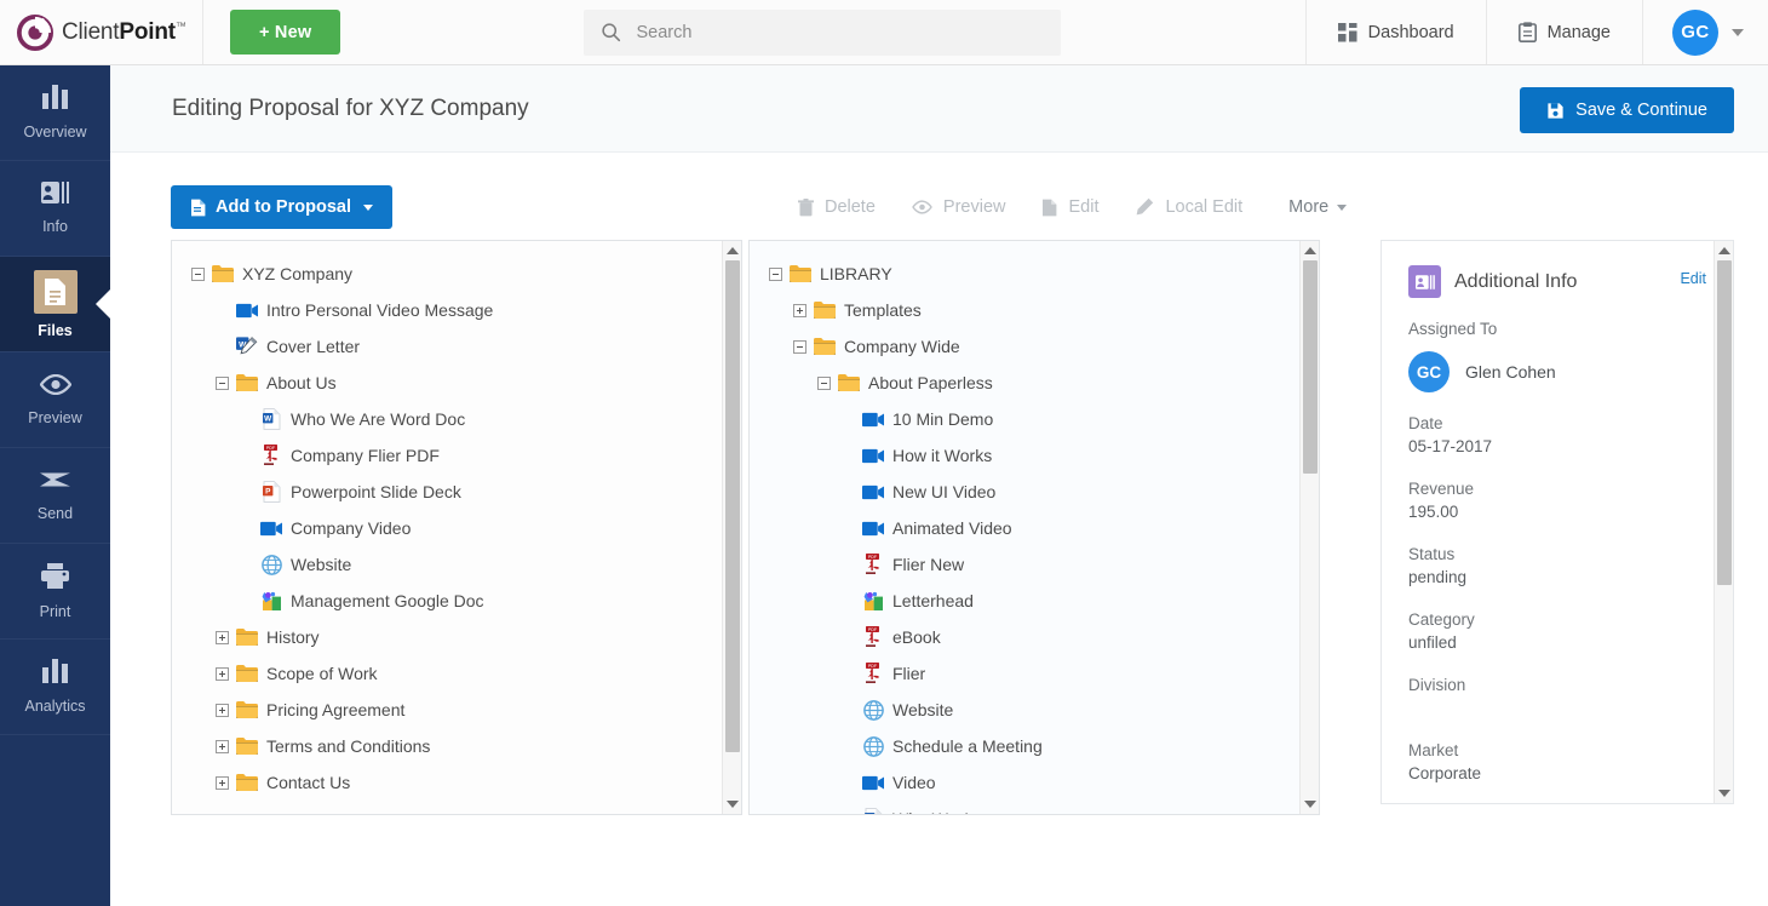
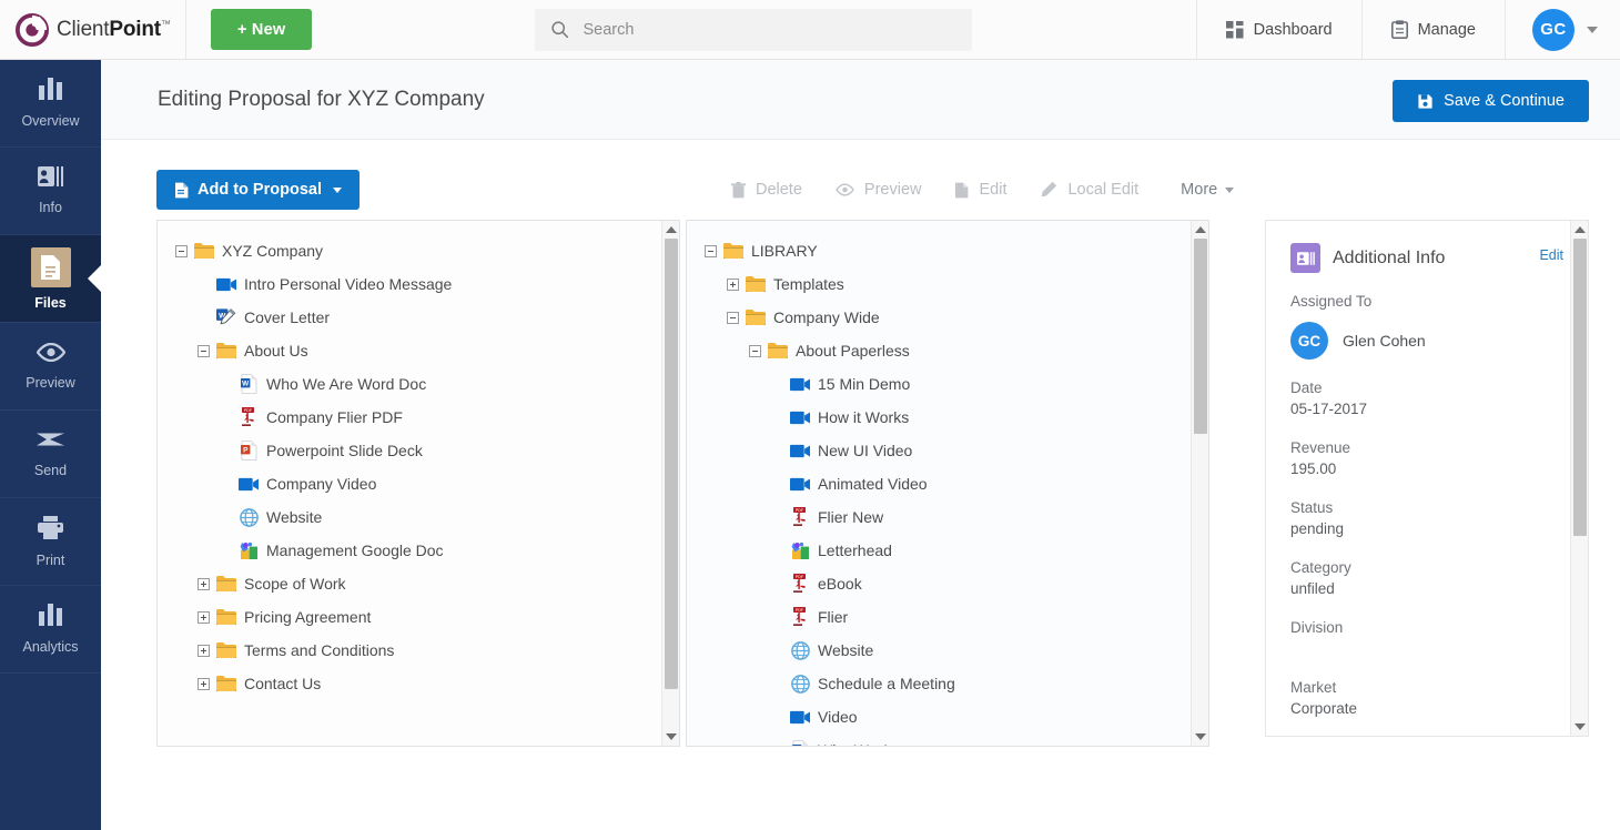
  ClientPoint™
  + New
  Search
  Dashboard
  Manage
  GC
  Overview
  Info
  Files
  Preview
  Send
  Print
  Analytics
  Editing Proposal for XYZ Company
  Save & Continue
  Add to Proposal
  Delete
  Preview
  Edit
  Local Edit
  More
  XYZ Company
  Intro Personal Video Message
  Cover Letter
  About Us
  Who We Are Word Doc
  Company Flier PDF
  Powerpoint Slide Deck
  Company Video
  Website
  Management Google Doc
- History
  Scope of Work
  Pricing Agreement
  Terms and Conditions
  Contact Us
  LIBRARY
  Templates
  Company Wide
  About Paperless
- 10 Min Demo
+ 15 Min Demo
  How it Works
  New UI Video
  Animated Video
  Flier New
  Letterhead
  eBook
  Flier
  Website
  Schedule a Meeting
  Video
  Additional Info
  Edit
  Assigned To
  GC
  Glen Cohen
  Date
  05-17-2017
  Revenue
  195.00
  Status
  pending
  Category
  unfiled
  Division
  Market
  Corporate
